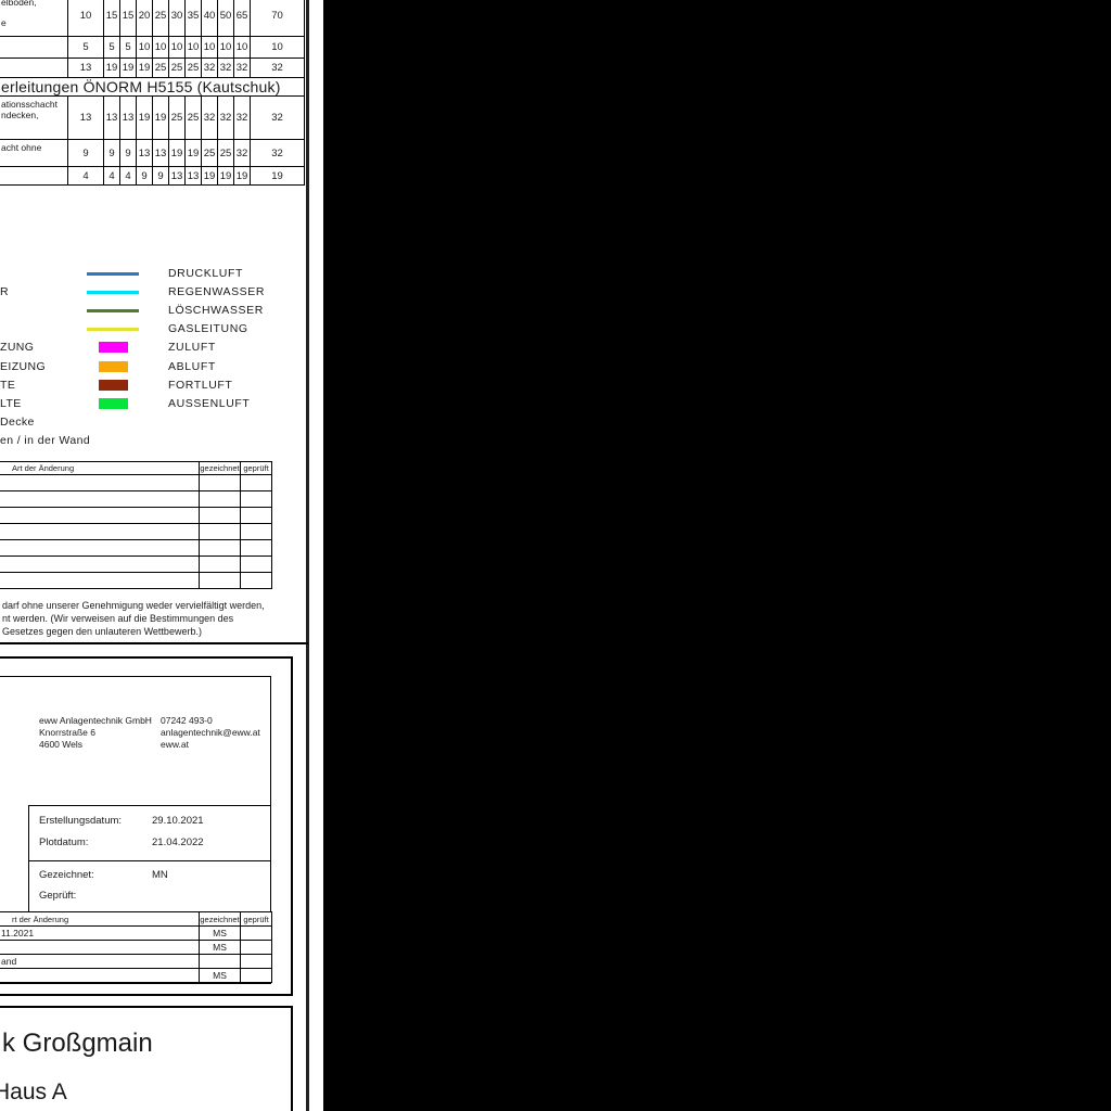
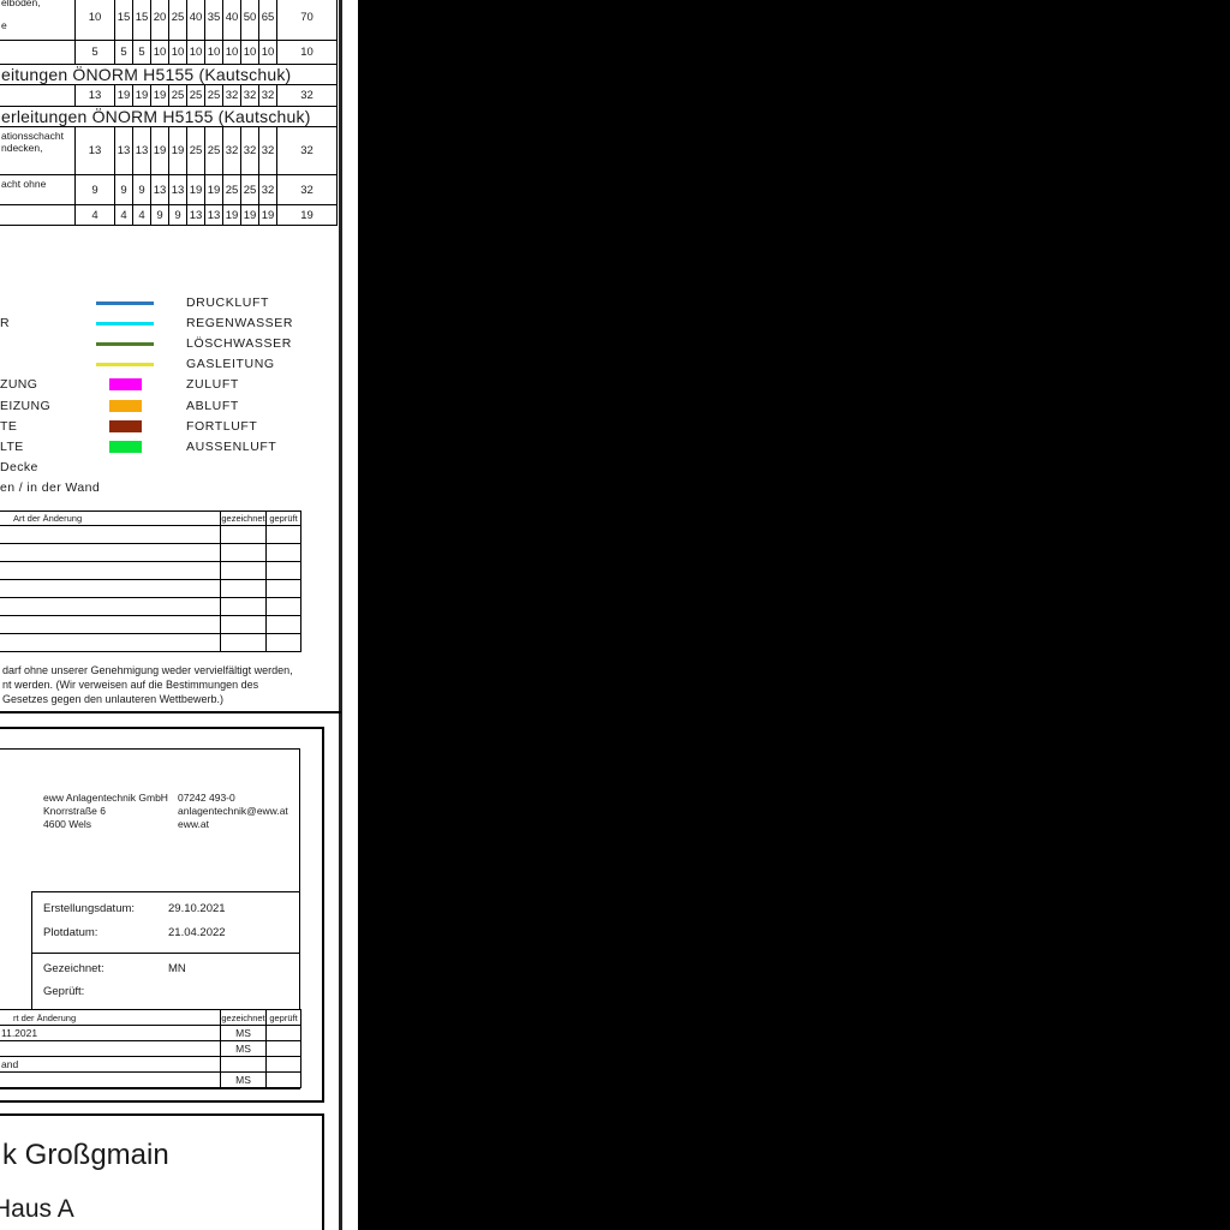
- elböden,e	10	15	15	20	25	30	35	40	50	65	70
+ elböden,e	10	15	15	20	25	40	35	40	50	65	70
  	5	5	5	10	10	10	10	10	10	10	10
+ eitungen ÖNORM H5155 (Kautschuk)
  	13	19	19	19	25	25	25	32	32	32	32
  erleitungen ÖNORM H5155 (Kautschuk)
  ationsschachtndecken,	13	13	13	19	19	25	25	32	32	32	32
  acht ohne	9	9	9	13	13	19	19	25	25	32	32
  	4	4	4	9	9	13	13	19	19	19	19
  DRUCKLUFT
  R
  REGENWASSER
  LÖSCHWASSER
  GASLEITUNG
  ZUNG
  ZULUFT
  EIZUNG
  ABLUFT
  TE
  FORTLUFT
  LTE
  AUSSENLUFT
  Decke
  en / in der Wand
  Art der Änderung	gezeichnet	geprüft
  darf ohne unserer Genehmigung weder vervielfältigt werden,
  nt werden. (Wir verweisen auf die Bestimmungen des
  Gesetzes gegen den unlauteren Wettbewerb.)
  eww Anlagentechnik GmbH
  Knorrstraße 6
  4600 Wels
  07242 493-0
  anlagentechnik@eww.at
  eww.at
  Erstellungsdatum:
  29.10.2021
  Plotdatum:
  21.04.2022
  Gezeichnet:
  MN
  Geprüft:
  rt der Änderung	gezeichnet	geprüft
  11.2021	MS
  	MS
  and
  	MS
  k Großgmain
  Haus A
